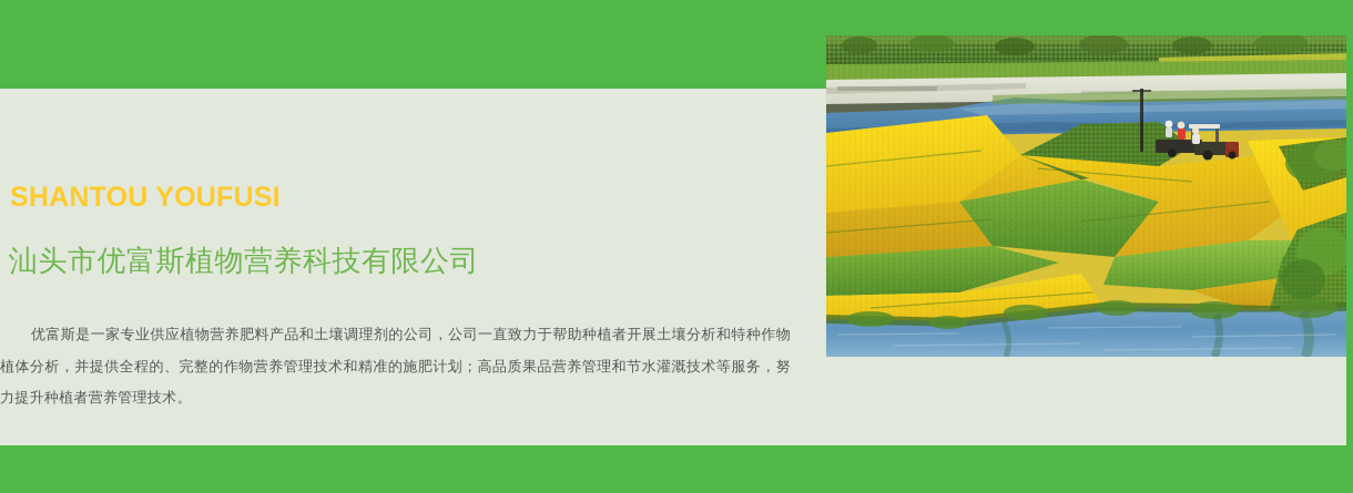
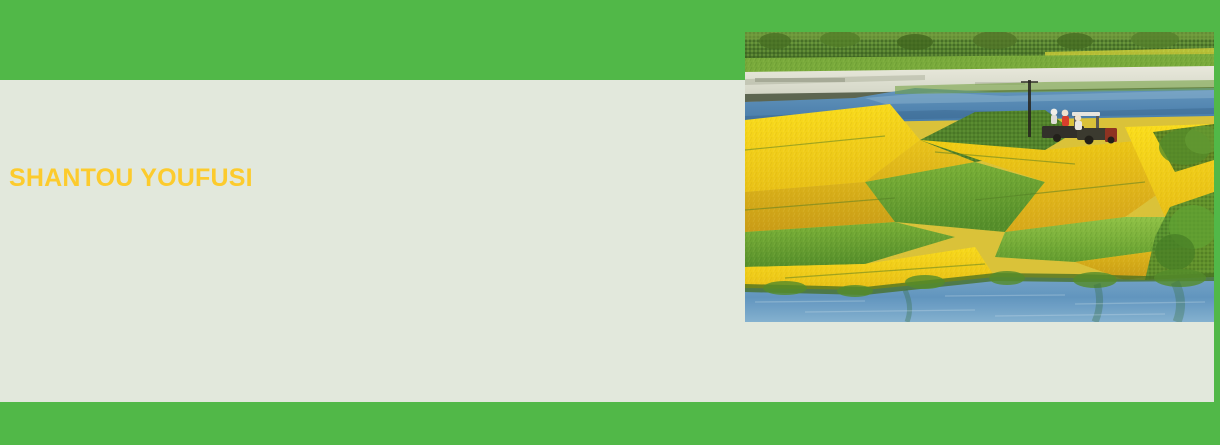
  SHANTOU YOUFUSI
- 汕头市优富斯植物营养科技有限公司
- 优富斯是一家专业供应植物营养肥料产品和土壤调理剂的公司，公司一直致力于帮助种植者开展土壤分析和特种作物植体分析，并提供全程的、完整的作物营养管理技术和精准的施肥计划；高品质果品营养管理和节水灌溉技术等服务，努力提升种植者营养管理技术。
